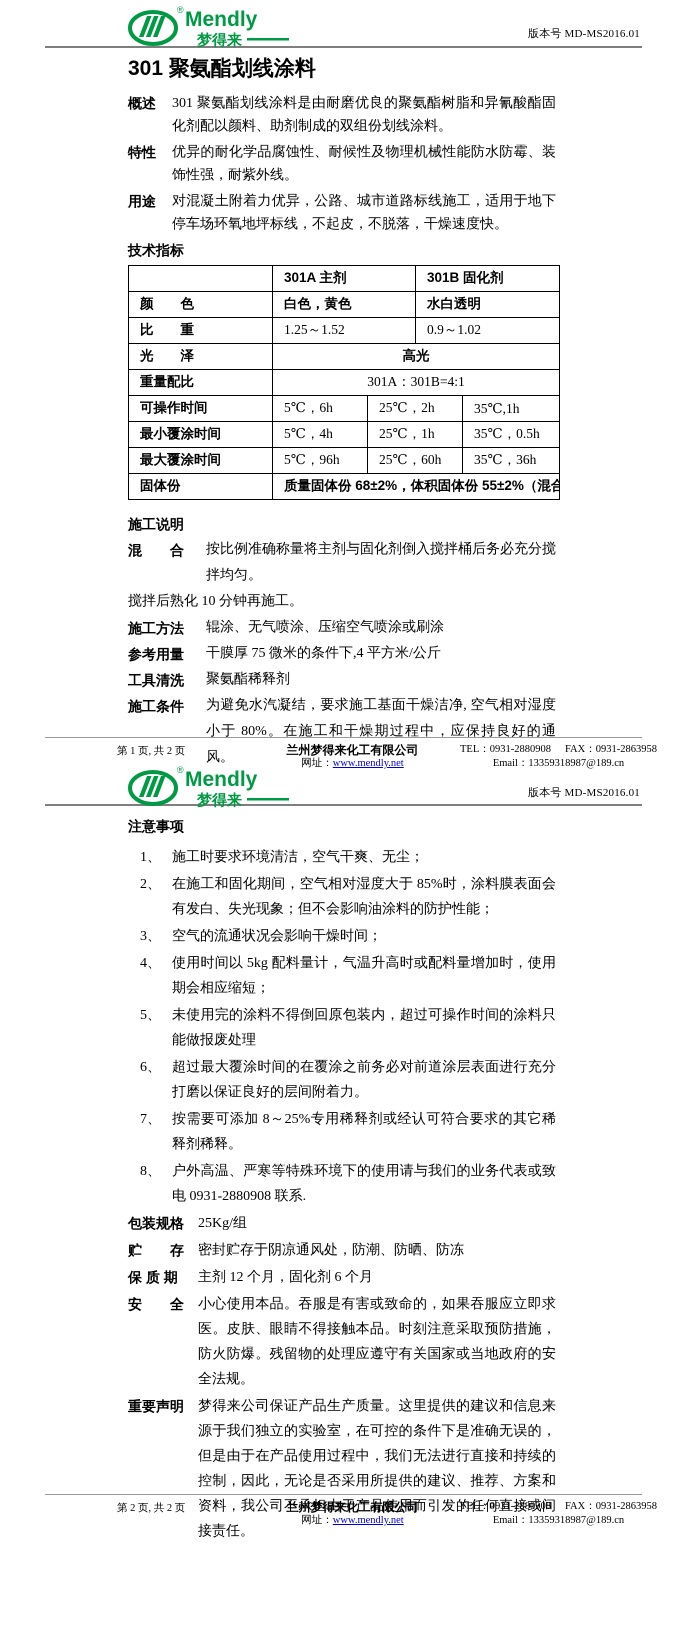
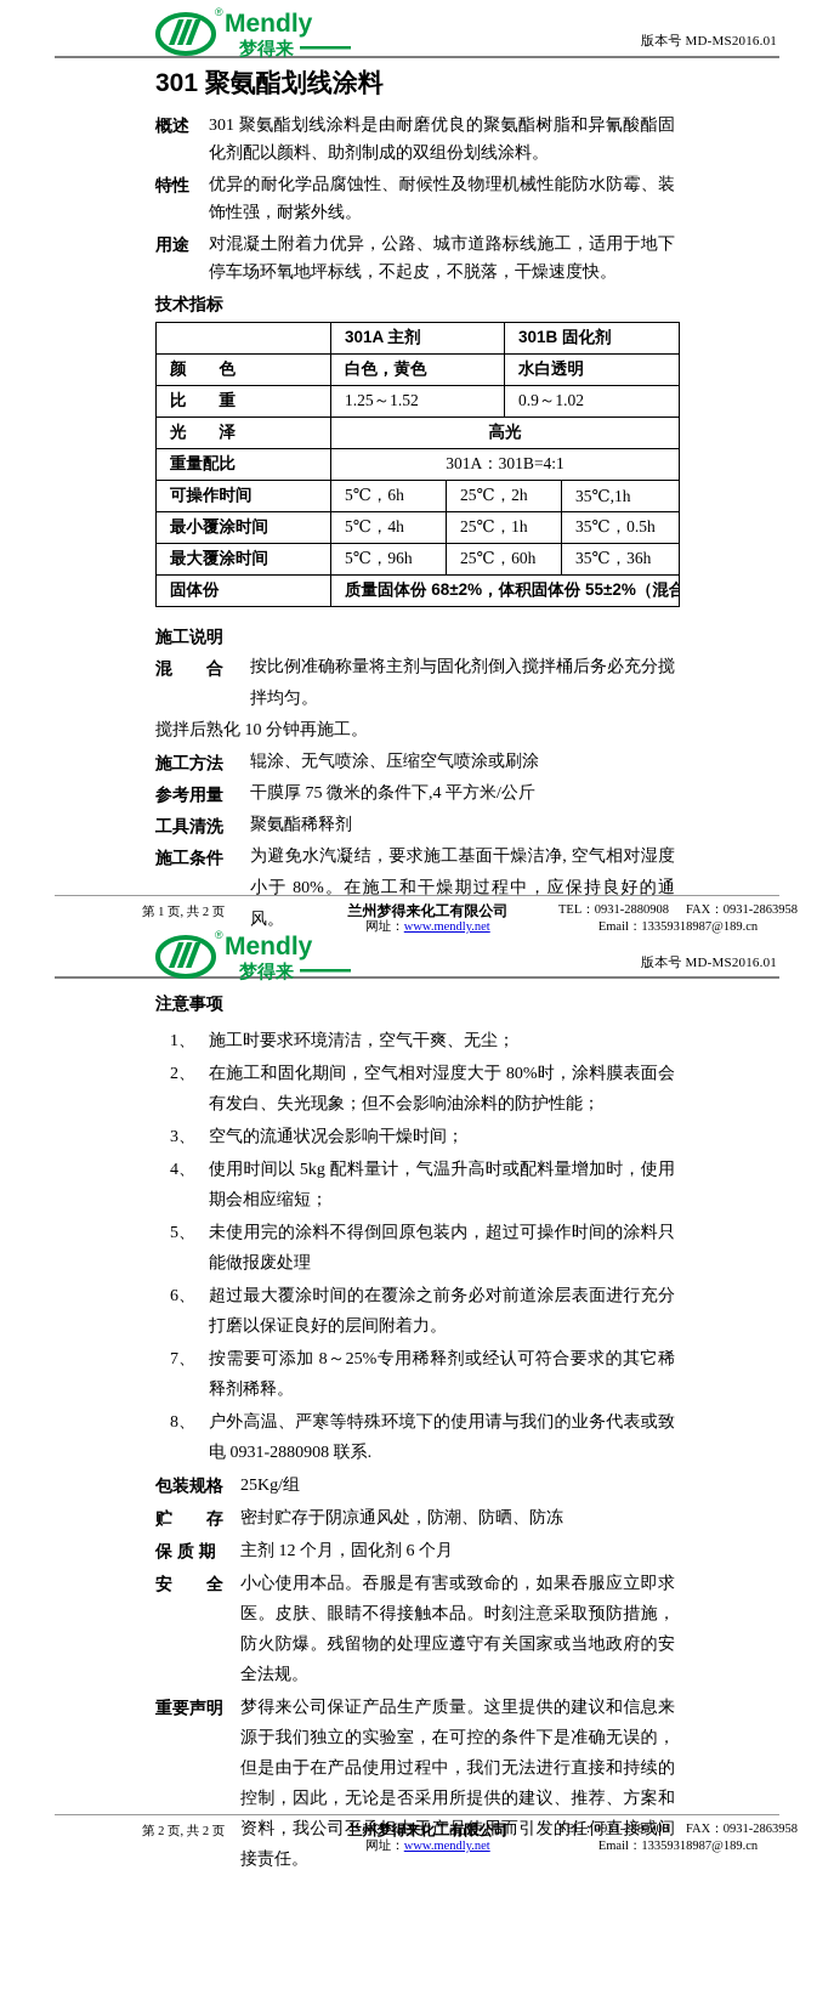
  ®
  Mendly
  梦得来
  版本号 MD-MS2016.01
  301 聚氨酯划线涂料
  概述
  301 聚氨酯划线涂料是由耐磨优良的聚氨酯树脂和异氰酸酯固化剂配以颜料、助剂制成的双组份划线涂料。
  特性
  优异的耐化学品腐蚀性、耐候性及物理机械性能防水防霉、装饰性强，耐紫外线。
  用途
  对混凝土附着力优异，公路、城市道路标线施工，适用于地下停车场环氧地坪标线，不起皮，不脱落，干燥速度快。
  技术指标
  301A 主剂
  301B 固化剂
  颜 色
  白色，黄色
  水白透明
  比 重
  1.25～1.52
  0.9～1.02
  光 泽
  高光
  重量配比
  301A：301B=4:1
  可操作时间
  5℃，6h
  25℃，2h
  35℃,1h
  最小覆涂时间
  5℃，4h
  25℃，1h
  35℃，0.5h
  最大覆涂时间
  5℃，96h
  25℃，60h
  35℃，36h
  固体份
  质量固体份 68±2%，体积固体份 55±2%（混合
  施工说明
  混 合
  按比例准确称量将主剂与固化剂倒入搅拌桶后务必充分搅拌均匀。
  搅拌后熟化 10 分钟再施工。
  施工方法
  辊涂、无气喷涂、压缩空气喷涂或刷涂
  参考用量
  干膜厚 75 微米的条件下,4 平方米/公斤
  工具清洗
  聚氨酯稀释剂
  施工条件
  为避免水汽凝结，要求施工基面干燥洁净, 空气相对湿度小于 80%。在施工和干燥期过程中，应保持良好的通风。
  第 1 页, 共 2 页
  兰州梦得来化工有限公司
  网址：www.mendly.net
  TEL：0931-2880908 FAX：0931-2863958
  Email：13359318987@189.cn
  ®
  Mendly
  梦得来
  版本号 MD-MS2016.01
  注意事项
  1、
  施工时要求环境清洁，空气干爽、无尘；
  2、
- 在施工和固化期间，空气相对湿度大于 85%时，涂料膜表面会有发白、失光现象；但不会影响油涂料的防护性能；
+ 在施工和固化期间，空气相对湿度大于 80%时，涂料膜表面会有发白、失光现象；但不会影响油涂料的防护性能；
  3、
  空气的流通状况会影响干燥时间；
  4、
  使用时间以 5kg 配料量计，气温升高时或配料量增加时，使用期会相应缩短；
  5、
  未使用完的涂料不得倒回原包装内，超过可操作时间的涂料只能做报废处理
  6、
  超过最大覆涂时间的在覆涂之前务必对前道涂层表面进行充分打磨以保证良好的层间附着力。
  7、
  按需要可添加 8～25%专用稀释剂或经认可符合要求的其它稀释剂稀释。
  8、
  户外高温、严寒等特殊环境下的使用请与我们的业务代表或致电 0931-2880908 联系.
  包装规格
  25Kg/组
  贮 存
  密封贮存于阴凉通风处，防潮、防晒、防冻
  保 质 期
  主剂 12 个月，固化剂 6 个月
  安 全
  小心使用本品。吞服是有害或致命的，如果吞服应立即求医。皮肤、眼睛不得接触本品。时刻注意采取预防措施，防火防爆。残留物的处理应遵守有关国家或当地政府的安全法规。
  重要声明
  梦得来公司保证产品生产质量。这里提供的建议和信息来源于我们独立的实验室，在可控的条件下是准确无误的，但是由于在产品使用过程中，我们无法进行直接和持续的控制，因此，无论是否采用所提供的建议、推荐、方案和资料，我公司不承担由于产品使用而引发的任何直接或间接责任。
  第 2 页, 共 2 页
  兰州梦得来化工有限公司
  网址：www.mendly.net
  TEL：0931-2880908 FAX：0931-2863958
  Email：13359318987@189.cn
